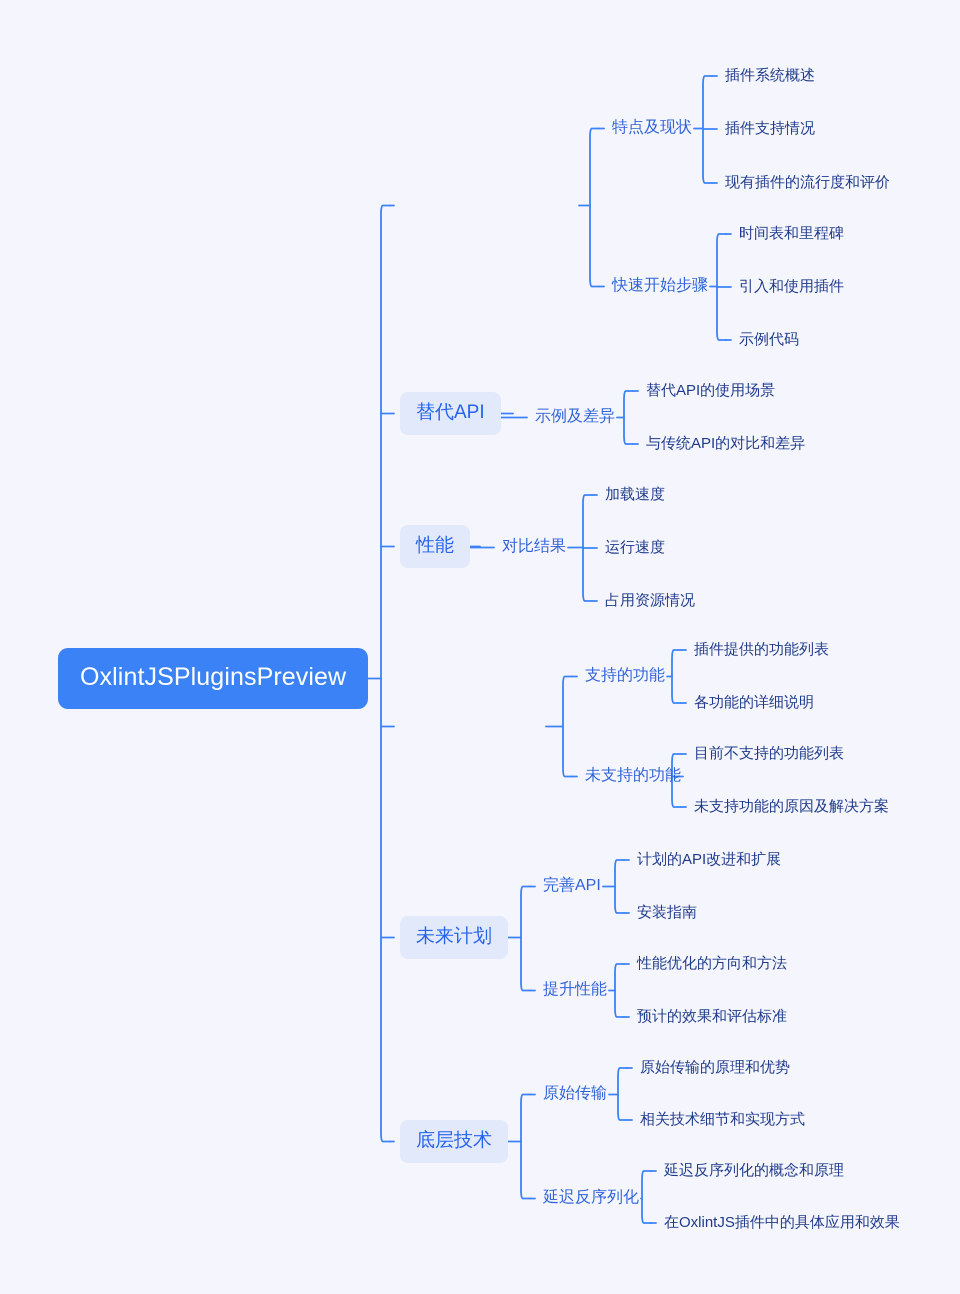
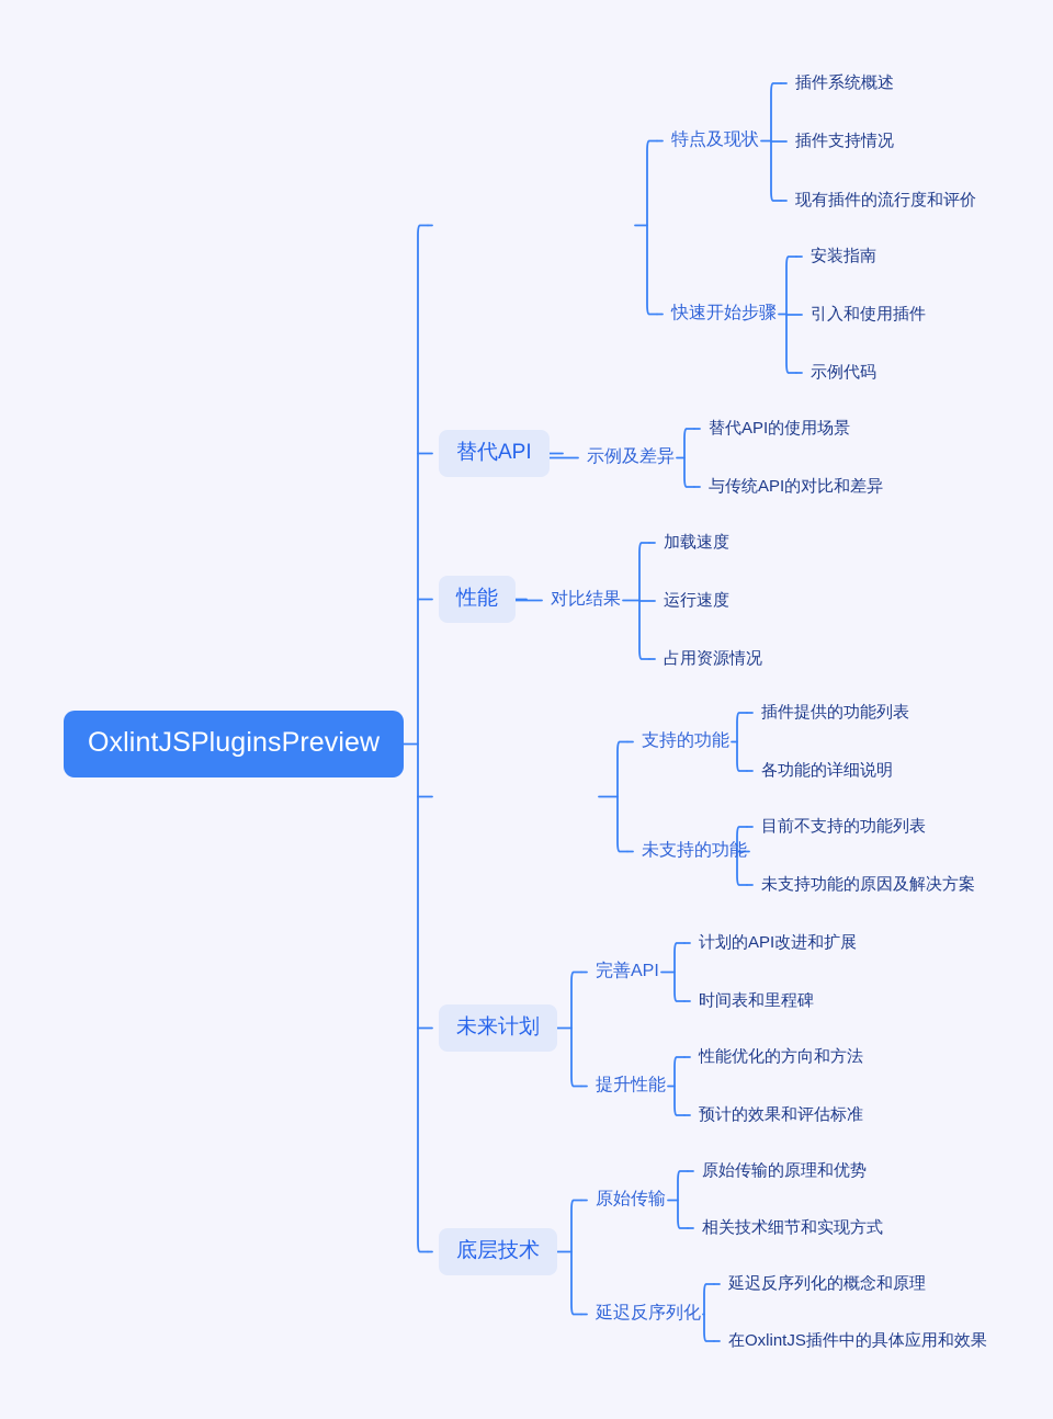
  OxlintJSPluginsPreview
  特点及现状
  插件系统概述
  插件支持情况
  现有插件的流行度和评价
  快速开始步骤
- 时间表和里程碑
+ 安装指南
  引入和使用插件
  示例代码
  替代API
  示例及差异
  替代API的使用场景
  与传统API的对比和差异
  性能
  对比结果
  加载速度
  运行速度
  占用资源情况
  支持的功能
  插件提供的功能列表
  各功能的详细说明
  未支持的功能
  目前不支持的功能列表
  未支持功能的原因及解决方案
  未来计划
  完善API
  计划的API改进和扩展
- 安装指南
+ 时间表和里程碑
  提升性能
  性能优化的方向和方法
  预计的效果和评估标准
  底层技术
  原始传输
  原始传输的原理和优势
  相关技术细节和实现方式
  延迟反序列化
  延迟反序列化的概念和原理
  在OxlintJS插件中的具体应用和效果
